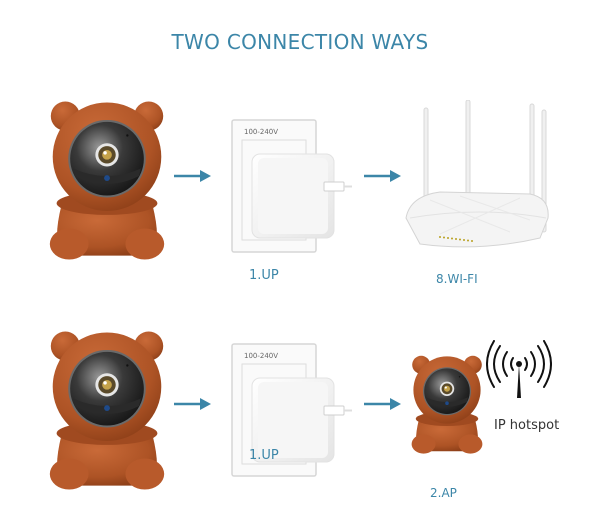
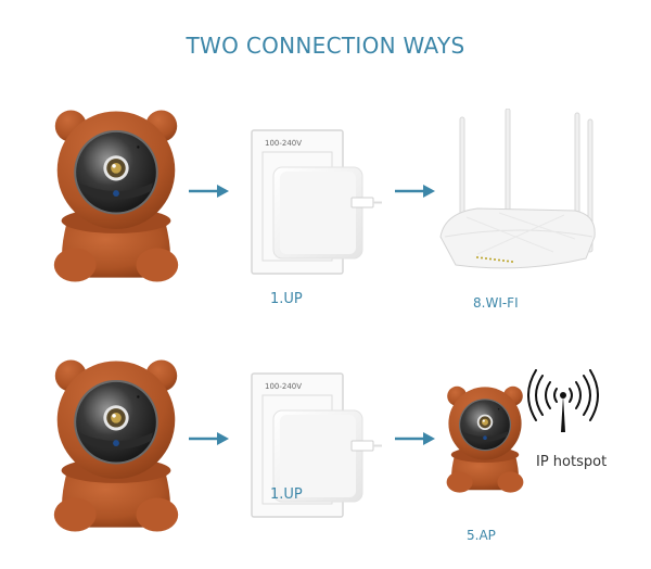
  TWO CONNECTION WAYS
  1.UP
  8.WI-FI
  1.UP
  IP hotspot
- 2.AP
+ 5.AP
